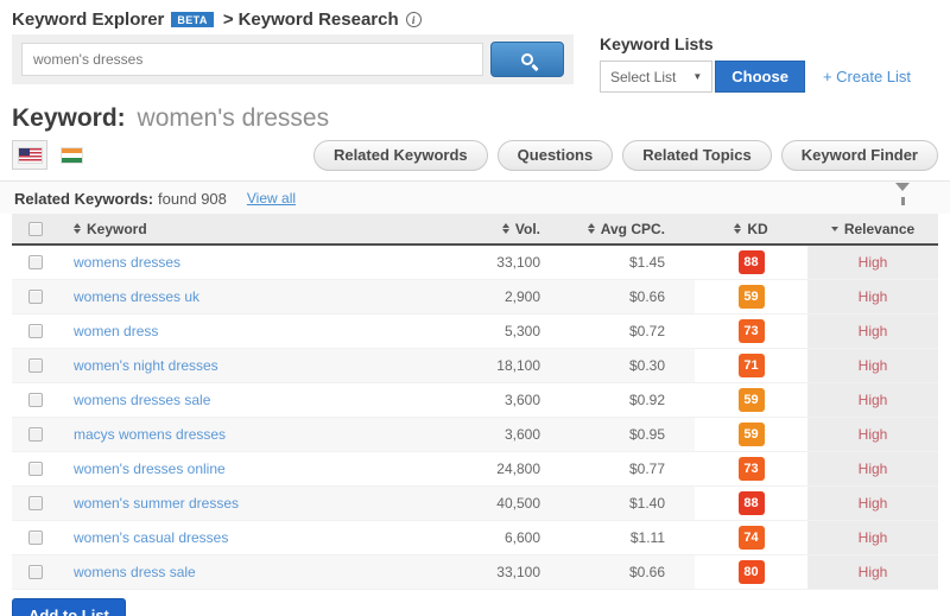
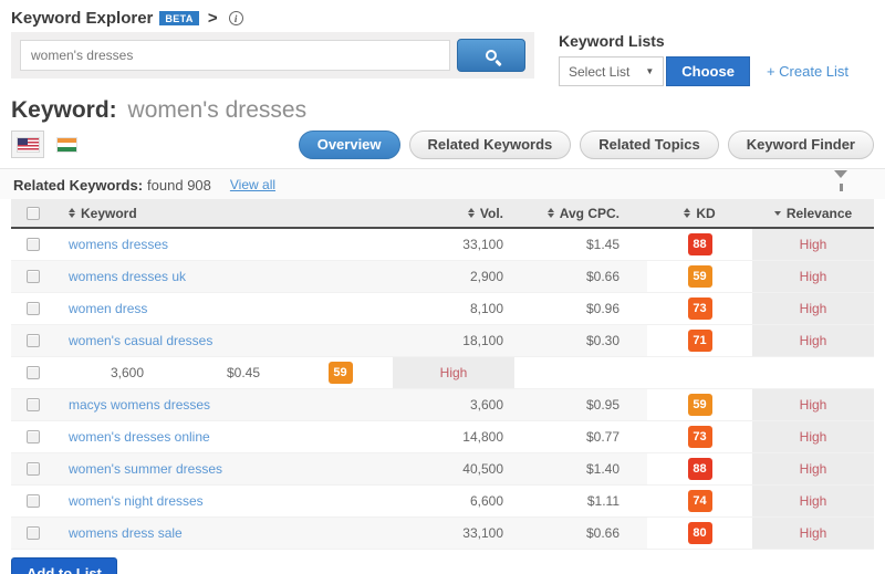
  Keyword Explorer
  BETA
  >
- Keyword Research
  i
  women's dresses
  Keyword Lists
  Select List
  ▼
  Choose
  + Create List
  Keyword: women's dresses
+ Overview
  Related Keywords
- Questions
  Related Topics
  Keyword Finder
  Related Keywords:
  found 908
  View all
  Keyword
  Vol.
  Avg CPC.
  KD
  Relevance
  womens dresses
  33,100
  $1.45
  88
  High
  womens dresses uk
  2,900
  $0.66
  59
  High
  women dress
- 5,300
+ 8,100
- $0.72
+ $0.96
  73
  High
- women's night dresses
+ women's casual dresses
  18,100
  $0.30
  71
  High
- womens dresses sale
  3,600
- $0.92
+ $0.45
  59
  High
  macys womens dresses
  3,600
  $0.95
  59
  High
  women's dresses online
- 24,800
+ 14,800
  $0.77
  73
  High
  women's summer dresses
  40,500
  $1.40
  88
  High
- women's casual dresses
+ women's night dresses
  6,600
  $1.11
  74
  High
  womens dress sale
  33,100
  $0.66
  80
  High
